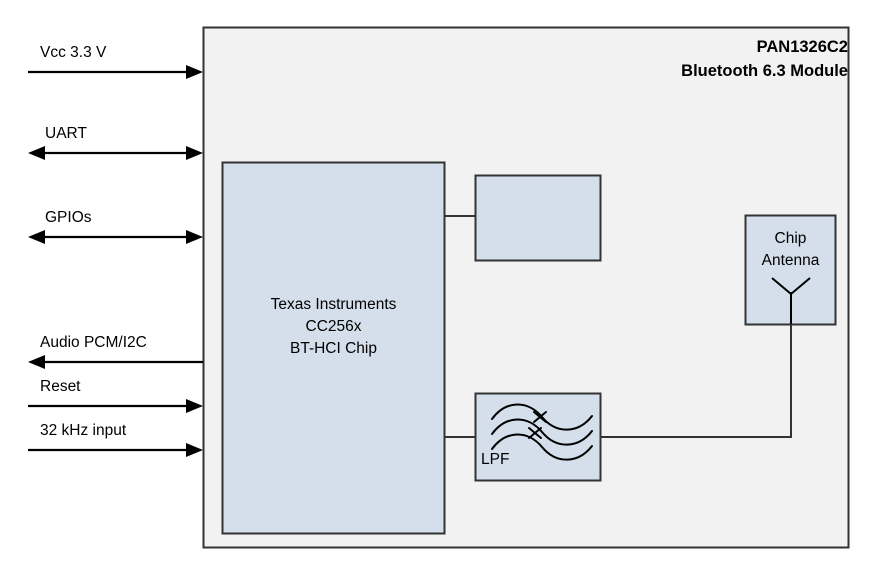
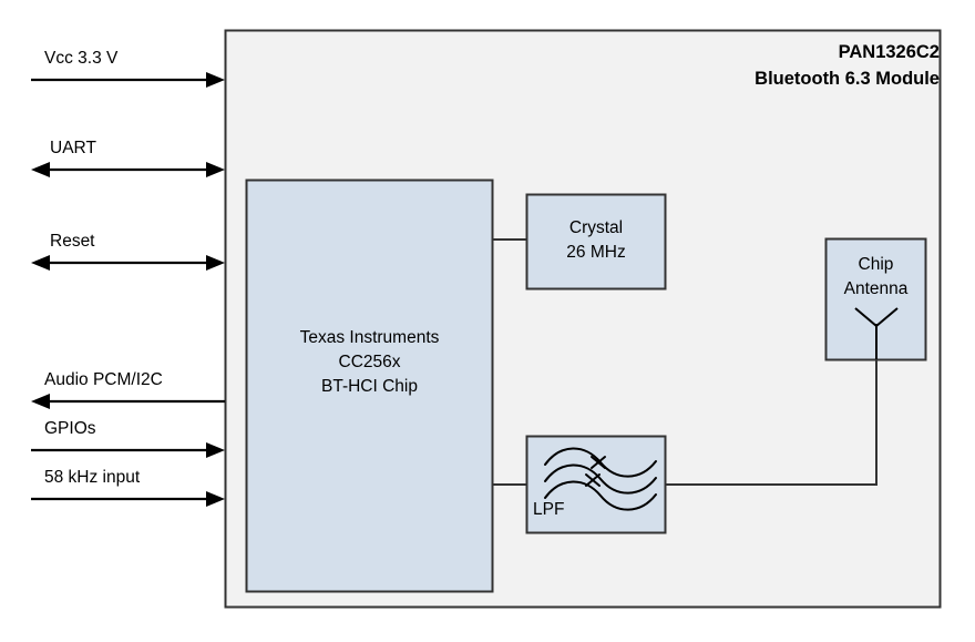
  PAN1326C2
  Bluetooth 6.3 Module
  Vcc 3.3 V
  UART
- GPIOs
+ Reset
  Audio PCM/I2C
- Reset
+ GPIOs
- 32 kHz input
+ 58 kHz input
  Texas Instruments
  CC256x
  BT-HCI Chip
+ Crystal
+ 26 MHz
  Chip
  Antenna
  LPF
